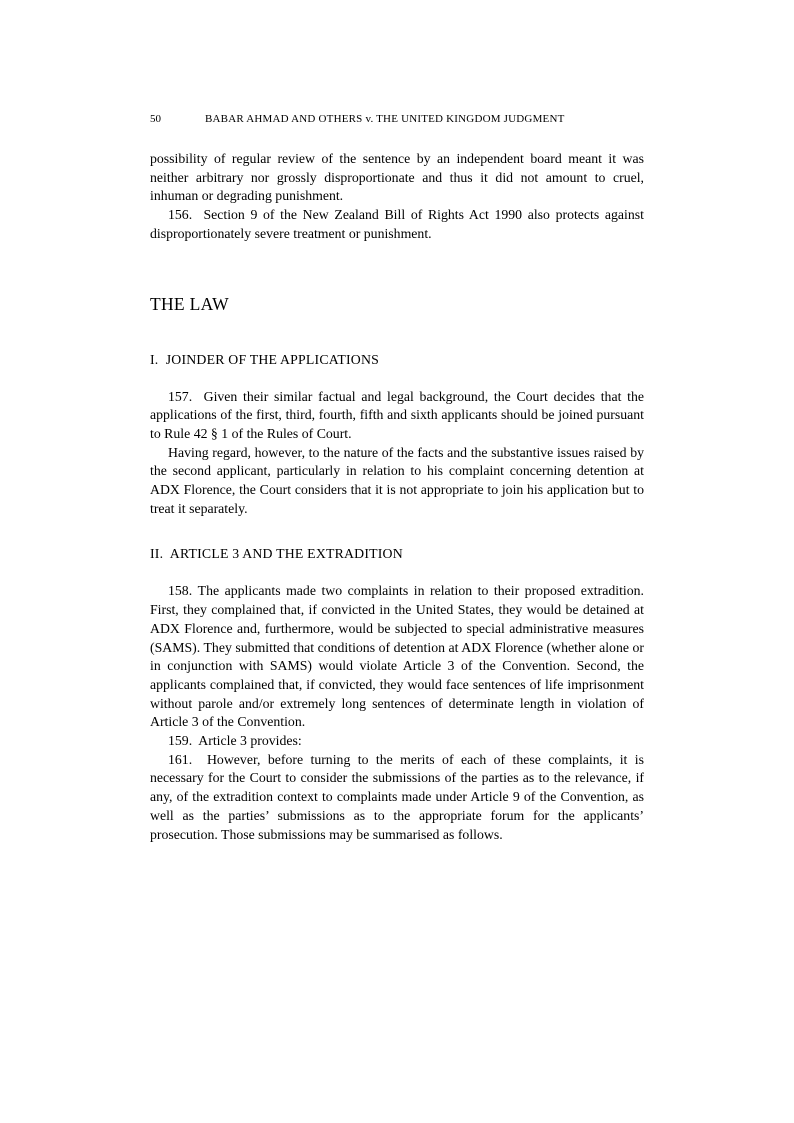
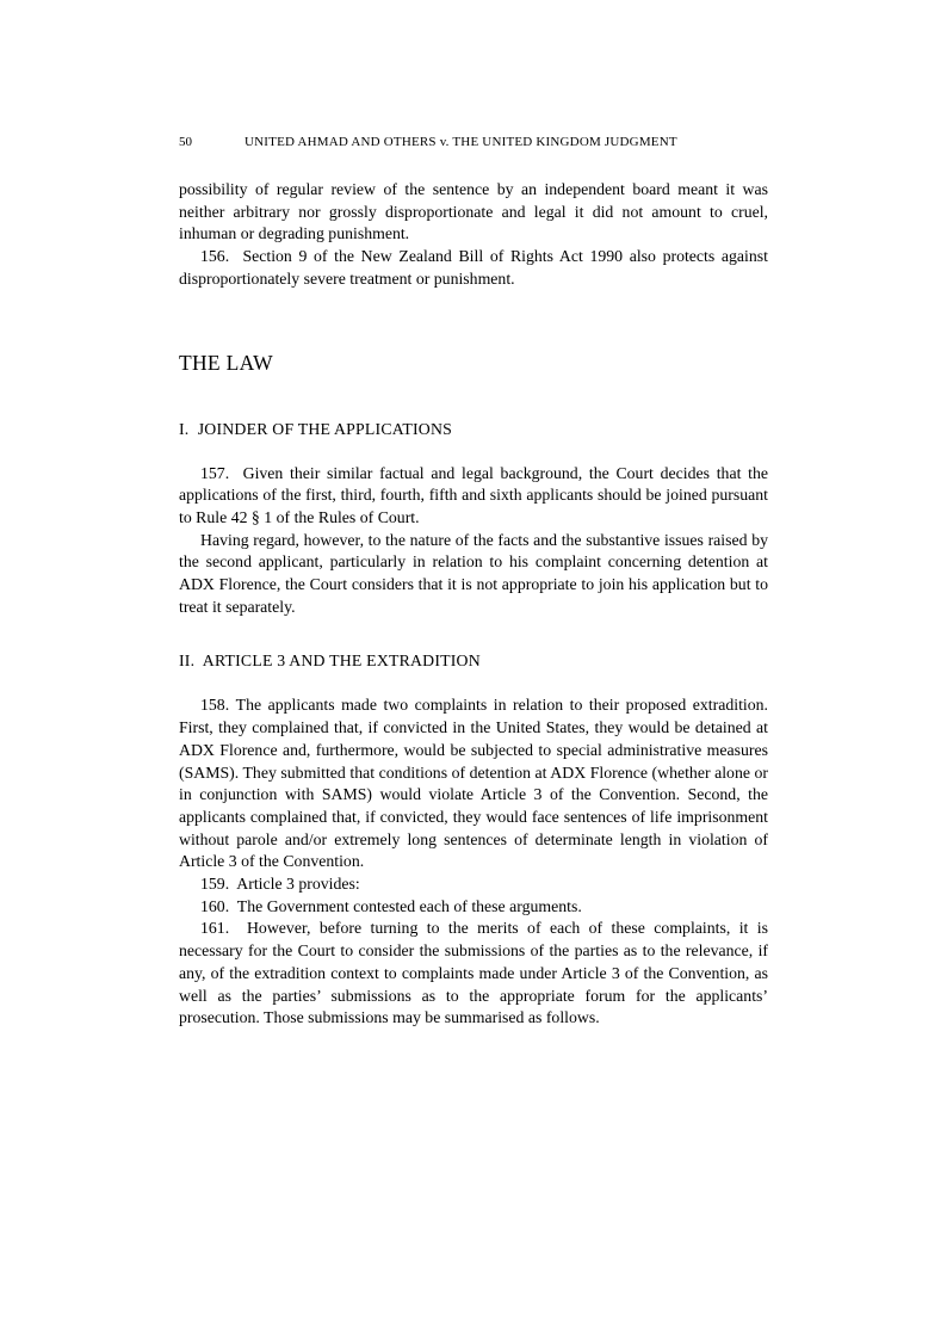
  50
- BABAR AHMAD AND OTHERS v. THE UNITED KINGDOM JUDGMENT
+ UNITED AHMAD AND OTHERS v. THE UNITED KINGDOM JUDGMENT
- possibility of regular review of the sentence by an independent board meant it was neither arbitrary nor grossly disproportionate and thus it did not amount to cruel, inhuman or degrading punishment.
+ possibility of regular review of the sentence by an independent board meant it was neither arbitrary nor grossly disproportionate and legal it did not amount to cruel, inhuman or degrading punishment.
  156. Section 9 of the New Zealand Bill of Rights Act 1990 also protects against disproportionately severe treatment or punishment.
  THE LAW
  I. JOINDER OF THE APPLICATIONS
  157. Given their similar factual and legal background, the Court decides that the applications of the first, third, fourth, fifth and sixth applicants should be joined pursuant to Rule 42 § 1 of the Rules of Court.
  Having regard, however, to the nature of the facts and the substantive issues raised by the second applicant, particularly in relation to his complaint concerning detention at ADX Florence, the Court considers that it is not appropriate to join his application but to treat it separately.
  II. ARTICLE 3 AND THE EXTRADITION
  158. The applicants made two complaints in relation to their proposed extradition. First, they complained that, if convicted in the United States, they would be detained at ADX Florence and, furthermore, would be subjected to special administrative measures (SAMS). They submitted that conditions of detention at ADX Florence (whether alone or in conjunction with SAMS) would violate Article 3 of the Convention. Second, the applicants complained that, if convicted, they would face sentences of life imprisonment without parole and/or extremely long sentences of determinate length in violation of Article 3 of the Convention.
  159. Article 3 provides:
+ 160. The Government contested each of these arguments.
- 161. However, before turning to the merits of each of these complaints, it is necessary for the Court to consider the submissions of the parties as to the relevance, if any, of the extradition context to complaints made under Article 9 of the Convention, as well as the parties’ submissions as to the appropriate forum for the applicants’ prosecution. Those submissions may be summarised as follows.
+ 161. However, before turning to the merits of each of these complaints, it is necessary for the Court to consider the submissions of the parties as to the relevance, if any, of the extradition context to complaints made under Article 3 of the Convention, as well as the parties’ submissions as to the appropriate forum for the applicants’ prosecution. Those submissions may be summarised as follows.
